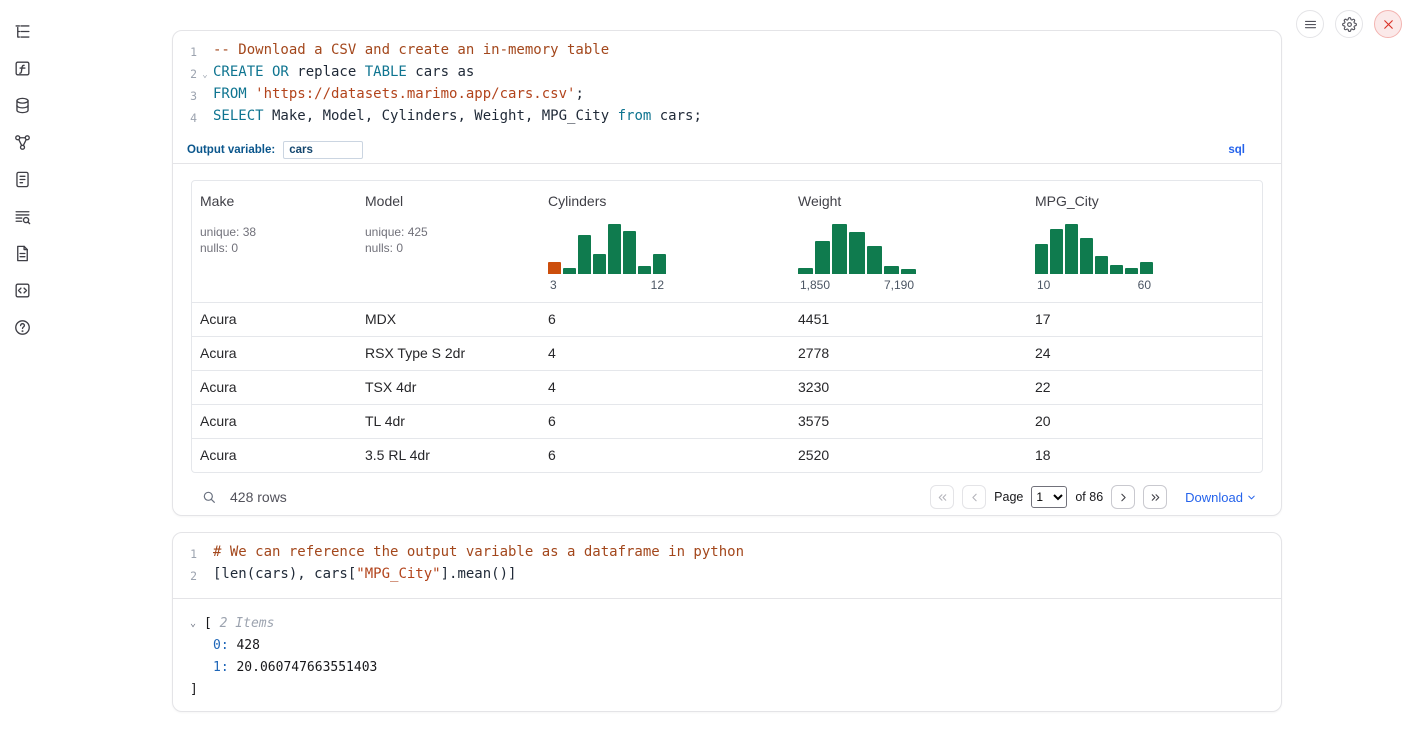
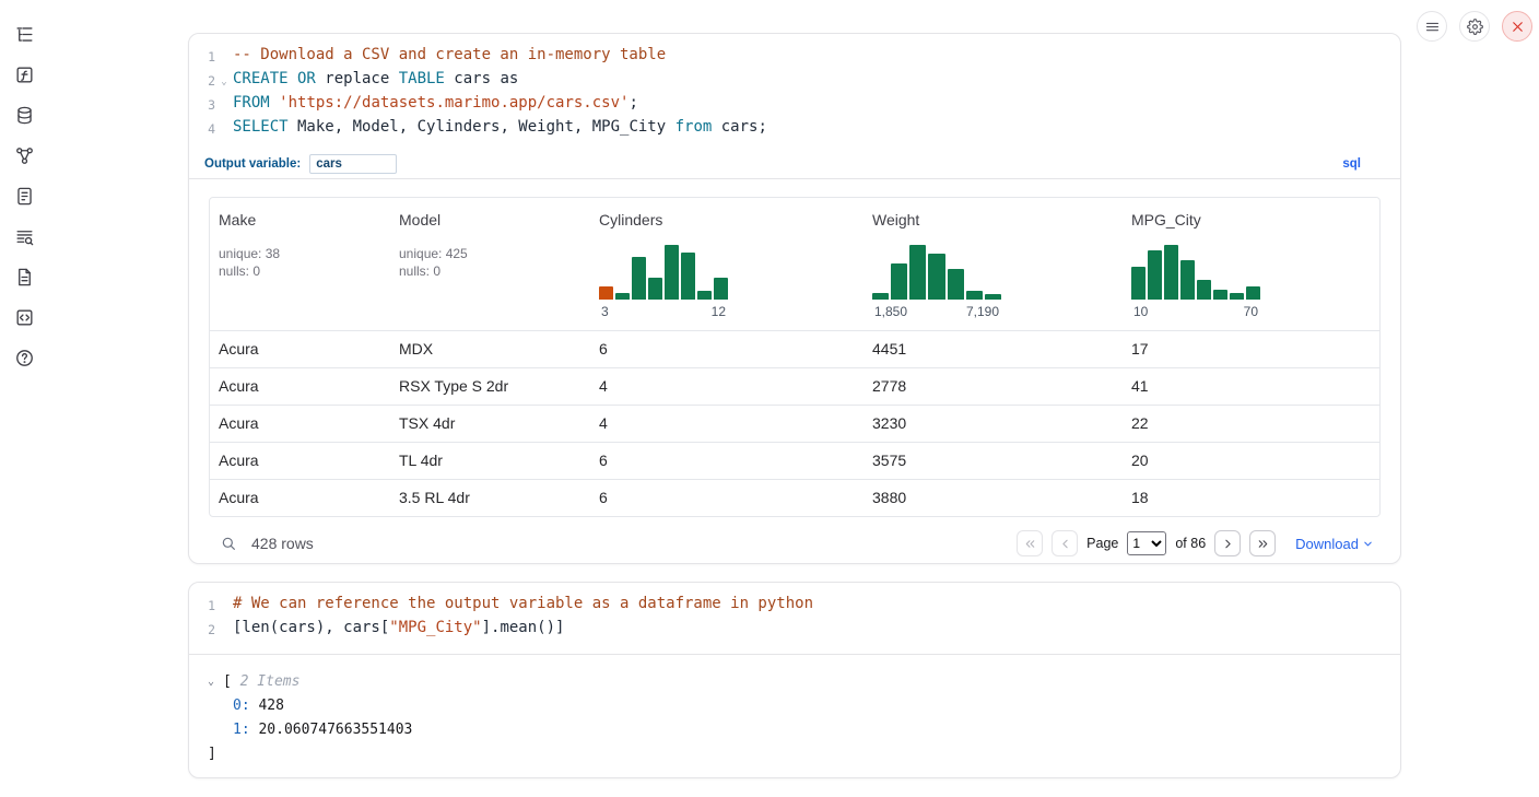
  1
  -- Download a CSV and create an in-memory table
  2
  ⌄
  CREATE OR replace TABLE cars as
  3
  FROM 'https://datasets.marimo.app/cars.csv';
  4
  SELECT Make, Model, Cylinders, Weight, MPG_City from cars;
  Output variable:
  cars
  sql
- Makeunique: 38nulls: 0	Modelunique: 425nulls: 0	Cylinders3 12	Weight1,850 7,190	MPG_City10 60
+ Makeunique: 38nulls: 0	Modelunique: 425nulls: 0	Cylinders3 12	Weight1,850 7,190	MPG_City10 70
  Acura	MDX	6	4451	17
- Acura	RSX Type S 2dr	4	2778	24
+ Acura	RSX Type S 2dr	4	2778	41
  Acura	TSX 4dr	4	3230	22
  Acura	TL 4dr	6	3575	20
- Acura	3.5 RL 4dr	6	2520	18
+ Acura	3.5 RL 4dr	6	3880	18
  428 rows
  Page
  1
  of 86
  Download
  1
  # We can reference the output variable as a dataframe in python
  2
  [len(cars), cars["MPG_City"].mean()]
  ⌄
  [
  2 Items
  0:
  428
  1:
  20.060747663551403
  ]
